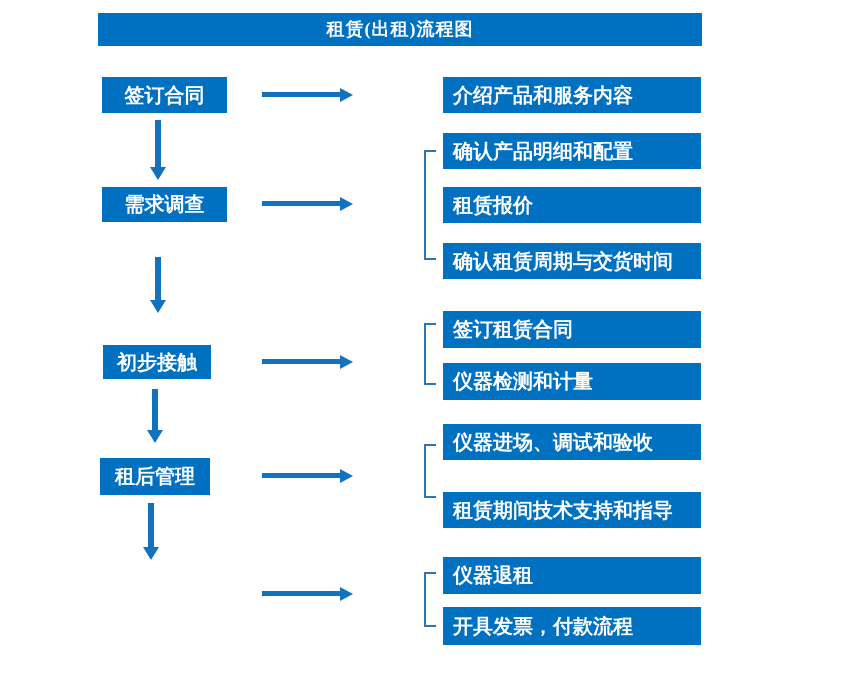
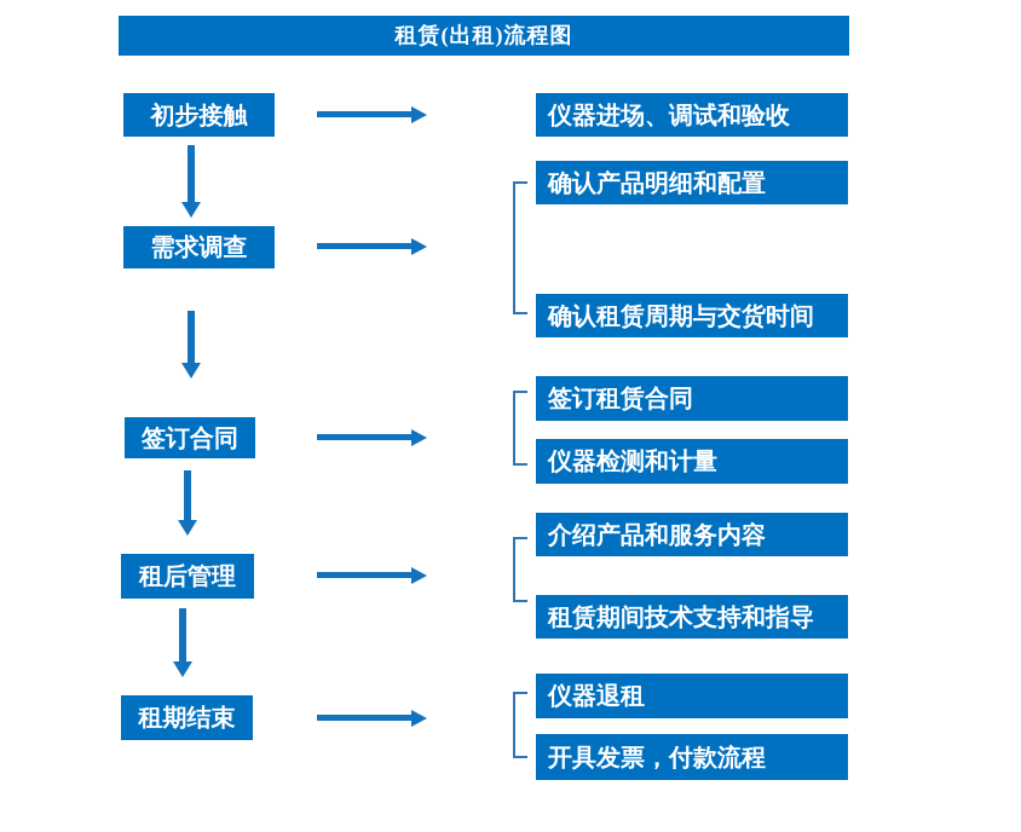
  租赁(出租)流程图
- 签订合同
+ 初步接触
  需求调查
- 初步接触
+ 签订合同
  租后管理
+ 租期结束
- 介绍产品和服务内容
+ 仪器进场、调试和验收
  确认产品明细和配置
- 租赁报价
  确认租赁周期与交货时间
  签订租赁合同
  仪器检测和计量
- 仪器进场、调试和验收
+ 介绍产品和服务内容
  租赁期间技术支持和指导
  仪器退租
  开具发票，付款流程
